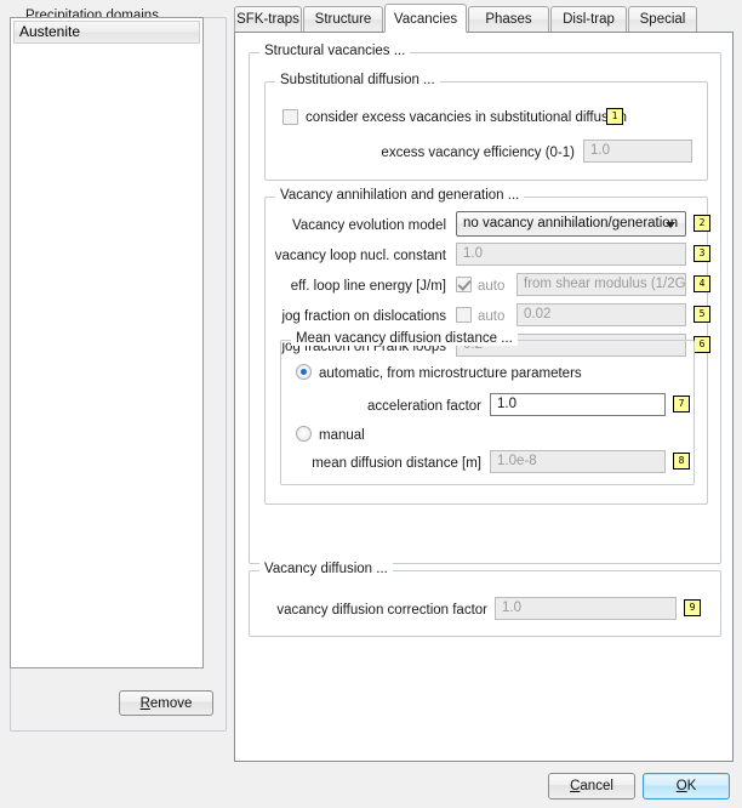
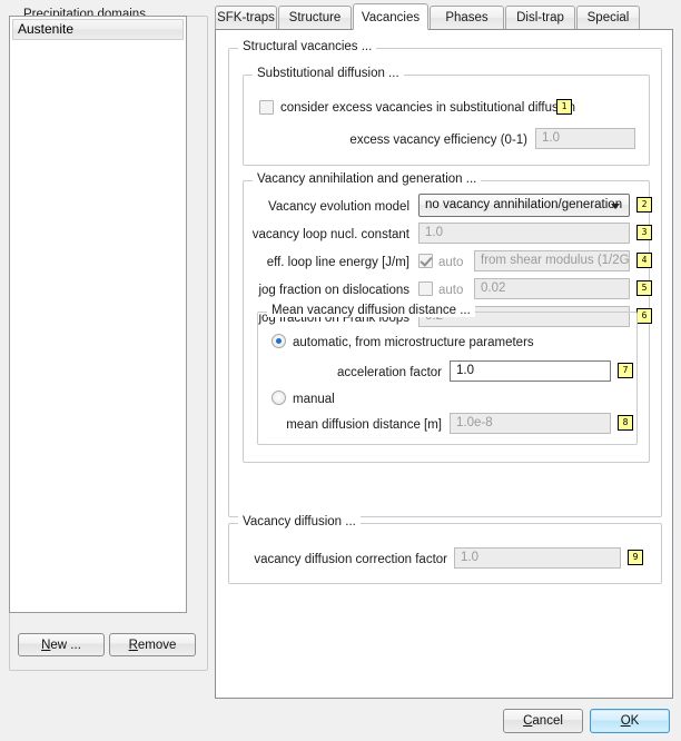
  Precipitation domains ...
  Austenite
+ New ...
  Remove
  SFK-traps
  Structure
  Vacancies
  Phases
  Disl-trap
  Special
  Structural vacancies ...
  Substitutional diffusion ...
  consider excess vacancies in substitutional diffus
  1
  excess vacancy efficiency (0-1)
  1.0
  Vacancy annihilation and generation ...
  Vacancy evolution model
  no vacancy annihilation/generation
  2
  vacancy loop nucl. constant
  1.0
  3
  eff. loop line energy [J/m]
  auto
  from shear modulus (1/2G
  4
  jog fraction on dislocations
  auto
  0.02
  5
  jog fraction on Frank loops
  6
  Mean vacancy diffusion distance ...
  automatic, from microstructure parameters
  acceleration factor
  1.0
  7
  manual
  mean diffusion distance [m]
  1.0e-8
  8
  Vacancy diffusion ...
  vacancy diffusion correction factor
  1.0
  9
  Cancel
  OK
